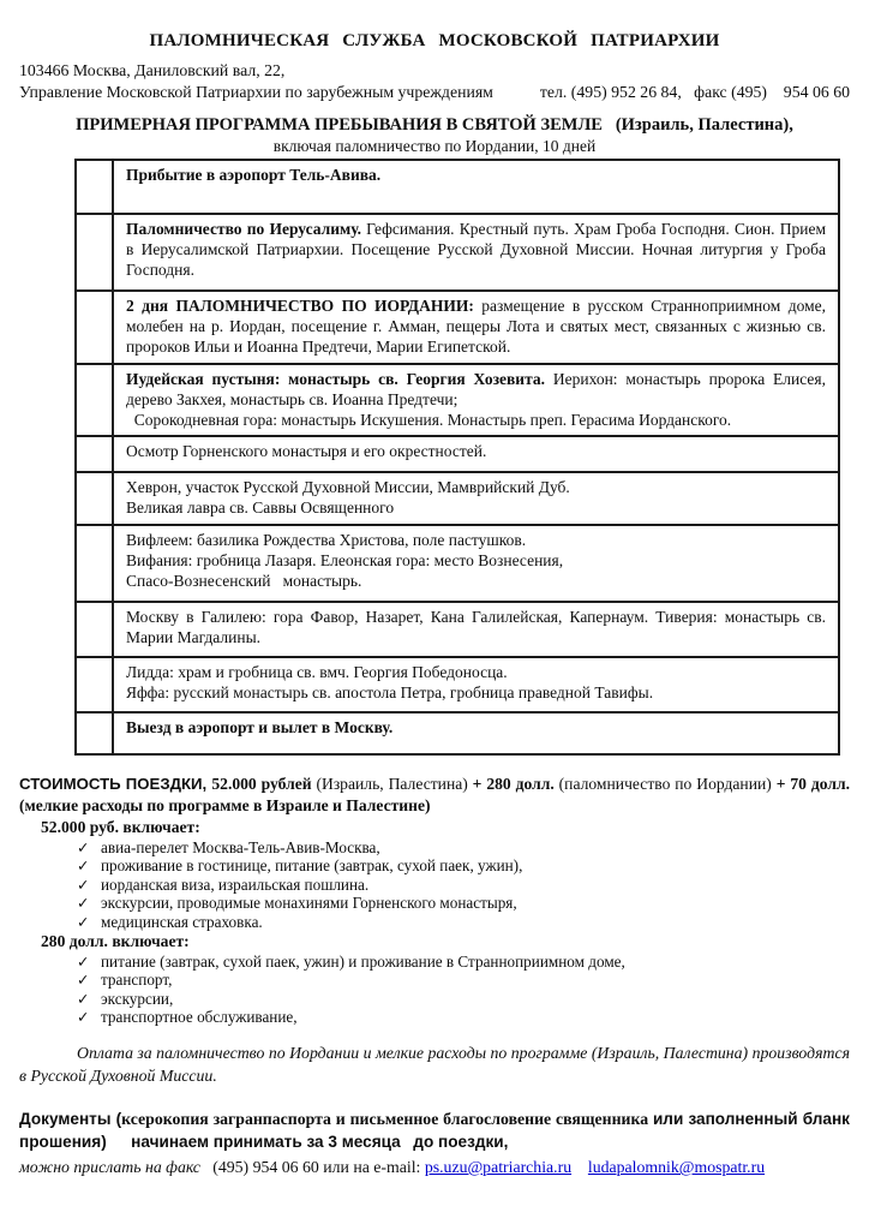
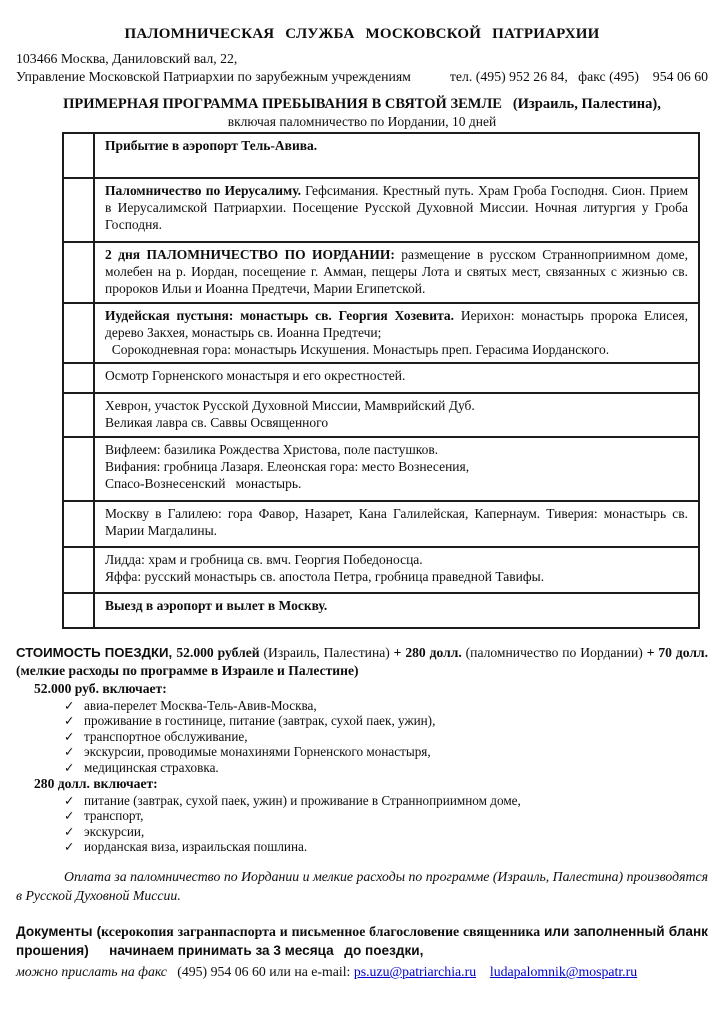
  ПАЛОМНИЧЕСКАЯ СЛУЖБА МОСКОВСКОЙ ПАТРИАРХИИ
  103466 Москва, Даниловский вал, 22,
  Управление Московской Патриархии по зарубежным учреждениям
  тел. (495) 952 26 84, факс (495) 954 06 60
  ПРИМЕРНАЯ ПРОГРАММА ПРЕБЫВАНИЯ В СВЯТОЙ ЗЕМЛЕ (Израиль, Палестина),
  включая паломничество по Иордании, 10 дней
  Прибытие в аэропорт Тель-Авива.
  Паломничество по Иерусалиму. Гефсимания. Крестный путь. Храм Гроба Господня. Сион. Прием в Иерусалимской Патриархии. Посещение Русской Духовной Миссии. Ночная литургия у Гроба Господня.
  2 дня ПАЛОМНИЧЕСТВО ПО ИОРДАНИИ: размещение в русском Странноприимном доме, молебен на р. Иордан, посещение г. Амман, пещеры Лота и святых мест, связанных с жизнью св. пророков Ильи и Иоанна Предтечи, Марии Египетской.
  Иудейская пустыня: монастырь св. Георгия Хозевита. Иерихон: монастырь пророка Елисея, дерево Закхея, монастырь св. Иоанна Предтечи;
  Сорокодневная гора: монастырь Искушения. Монастырь преп. Герасима Иорданского.
  Осмотр Горненского монастыря и его окрестностей.
  Хеврон, участок Русской Духовной Миссии, Мамврийский Дуб.
  Великая лавра св. Саввы Освященного
  Вифлеем: базилика Рождества Христова, поле пастушков.
  Вифания: гробница Лазаря. Елеонская гора: место Вознесения,
  Спасо-Вознесенский монастырь.
  Москву в Галилею: гора Фавор, Назарет, Кана Галилейская, Капернаум. Тиверия: монастырь св. Марии Магдалины.
  Лидда: храм и гробница св. вмч. Георгия Победоносца.
  Яффа: русский монастырь св. апостола Петра, гробница праведной Тавифы.
  Выезд в аэропорт и вылет в Москву.
  СТОИМОСТЬ ПОЕЗДКИ, 52.000 рублей (Израиль, Палестина) + 280 долл. (паломничество по Иордании) + 70 долл. (мелкие расходы по программе в Израиле и Палестине)
  52.000 руб. включает:
  ✓
  авиа-перелет Москва-Тель-Авив-Москва,
  ✓
  проживание в гостинице, питание (завтрак, сухой паек, ужин),
  ✓
- иорданская виза, израильская пошлина.
+ транспортное обслуживание,
  ✓
  экскурсии, проводимые монахинями Горненского монастыря,
  ✓
  медицинская страховка.
  280 долл. включает:
  ✓
  питание (завтрак, сухой паек, ужин) и проживание в Странноприимном доме,
  ✓
  транспорт,
  ✓
  экскурсии,
  ✓
- транспортное обслуживание,
+ иорданская виза, израильская пошлина.
  Оплата за паломничество по Иордании и мелкие расходы по программе (Израиль, Палестина) производятся в Русской Духовной Миссии.
  Документы (ксерокопия загранпаспорта и письменное благословение священника или заполненный бланк прошения) начинаем принимать за 3 месяца до поездки,
  можно прислать на факс (495) 954 06 60 или на e-mail: ps.uzu@patriarchia.ru ludapalomnik@mospatr.ru
